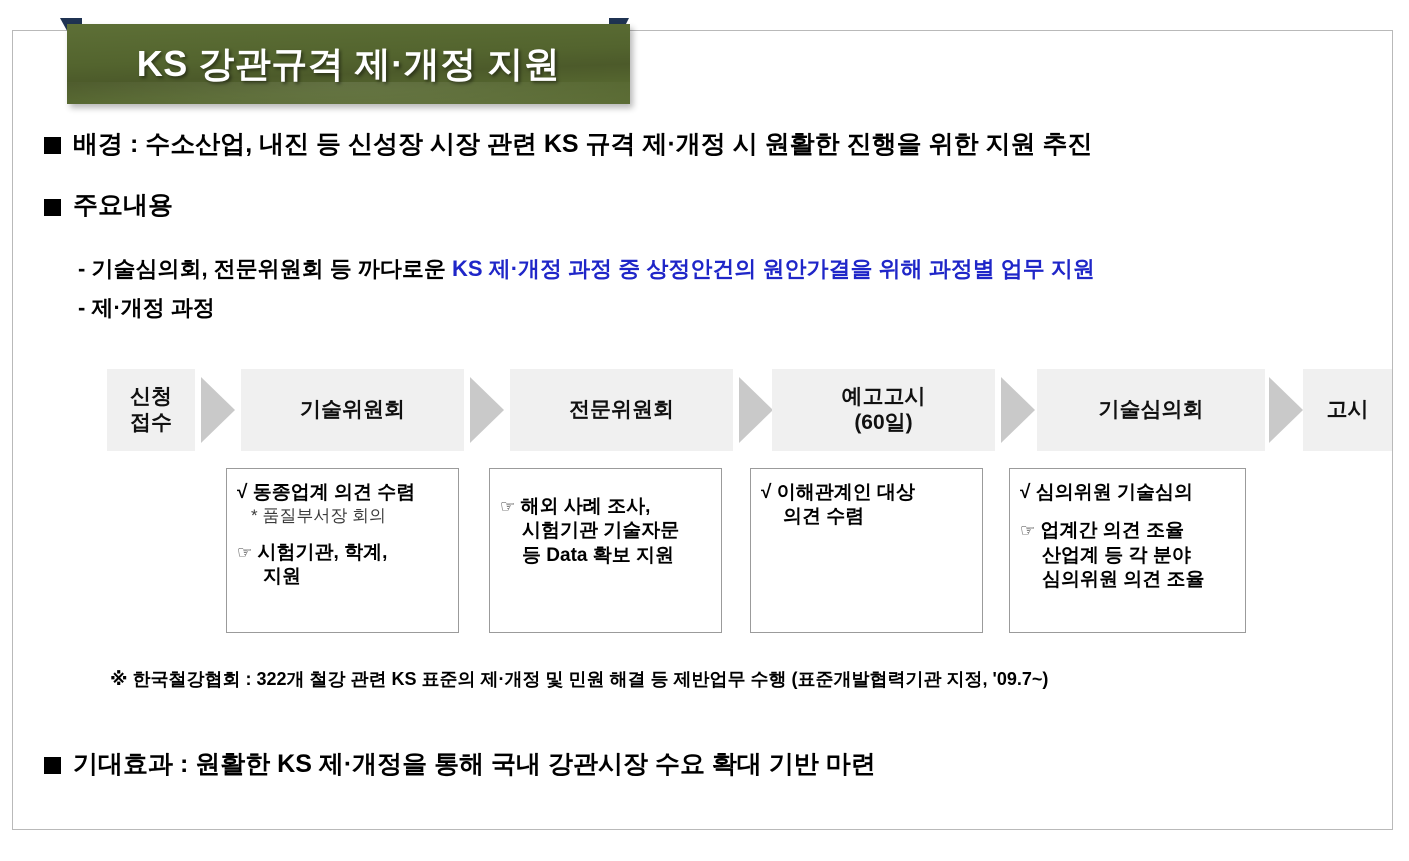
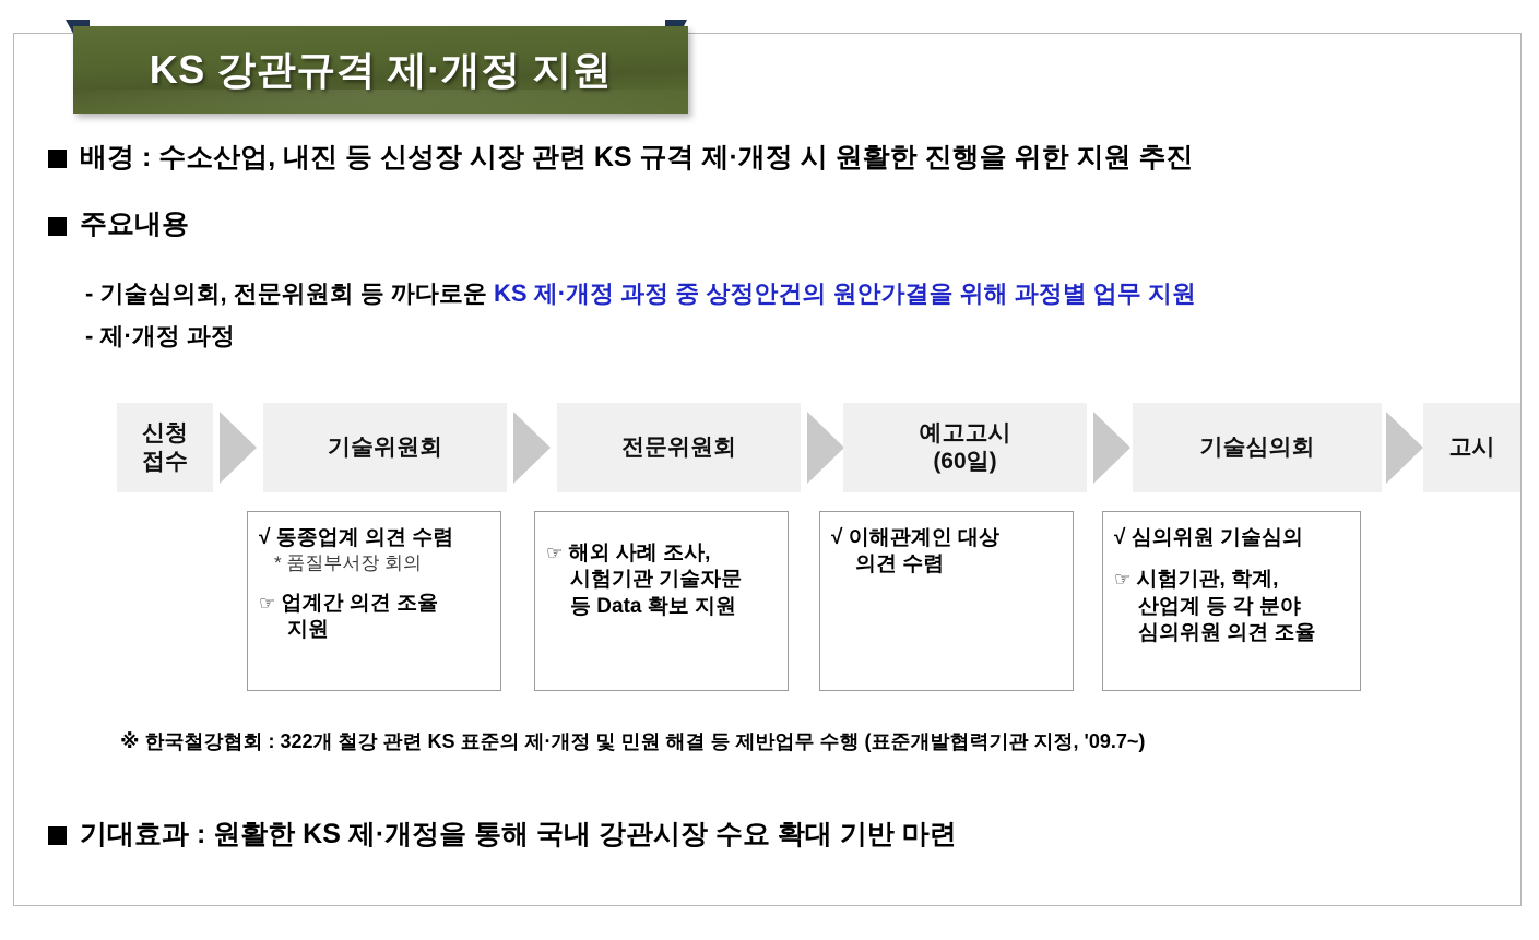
  KS 강관규격 제·개정 지원
  배경 : 수소산업, 내진 등 신성장 시장 관련 KS 규격 제·개정 시 원활한 진행을 위한 지원 추진
  주요내용
  - 기술심의회, 전문위원회 등 까다로운 KS 제·개정 과정 중 상정안건의 원안가결을 위해 과정별 업무 지원
  - 제·개정 과정
  신청
  접수
  기술위원회
  전문위원회
  예고고시
  (60일)
  기술심의회
  고시
  √ 동종업계 의견 수렴
  * 품질부서장 회의
- ☞ 시험기관, 학계,
+ ☞ 업계간 의견 조율
  지원
  ☞ 해외 사례 조사,
  시험기관 기술자문
  등 Data 확보 지원
  √ 이해관계인 대상
  의견 수렴
  √ 심의위원 기술심의
- ☞ 업계간 의견 조율
+ ☞ 시험기관, 학계,
  산업계 등 각 분야
  심의위원 의견 조율
  ※ 한국철강협회 : 322개 철강 관련 KS 표준의 제·개정 및 민원 해결 등 제반업무 수행 (표준개발협력기관 지정, '09.7~)
  기대효과 : 원활한 KS 제·개정을 통해 국내 강관시장 수요 확대 기반 마련
